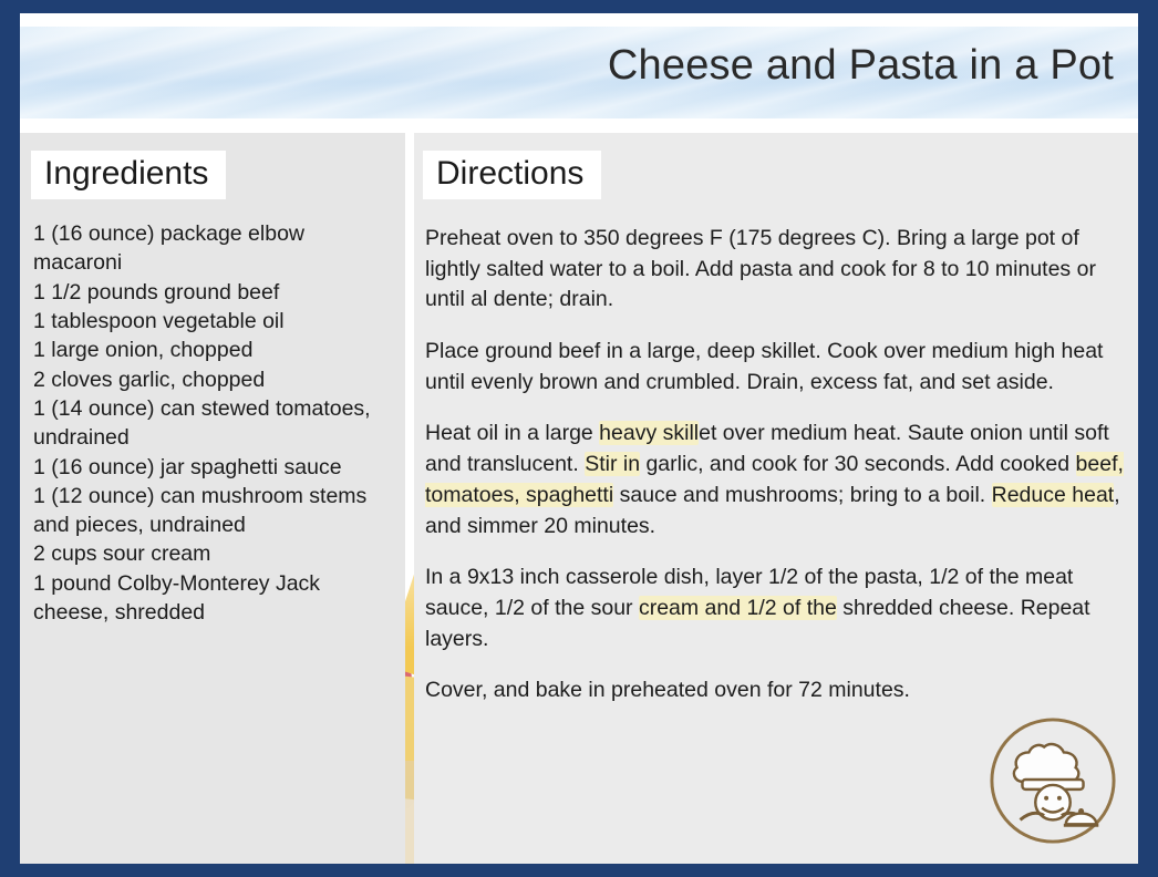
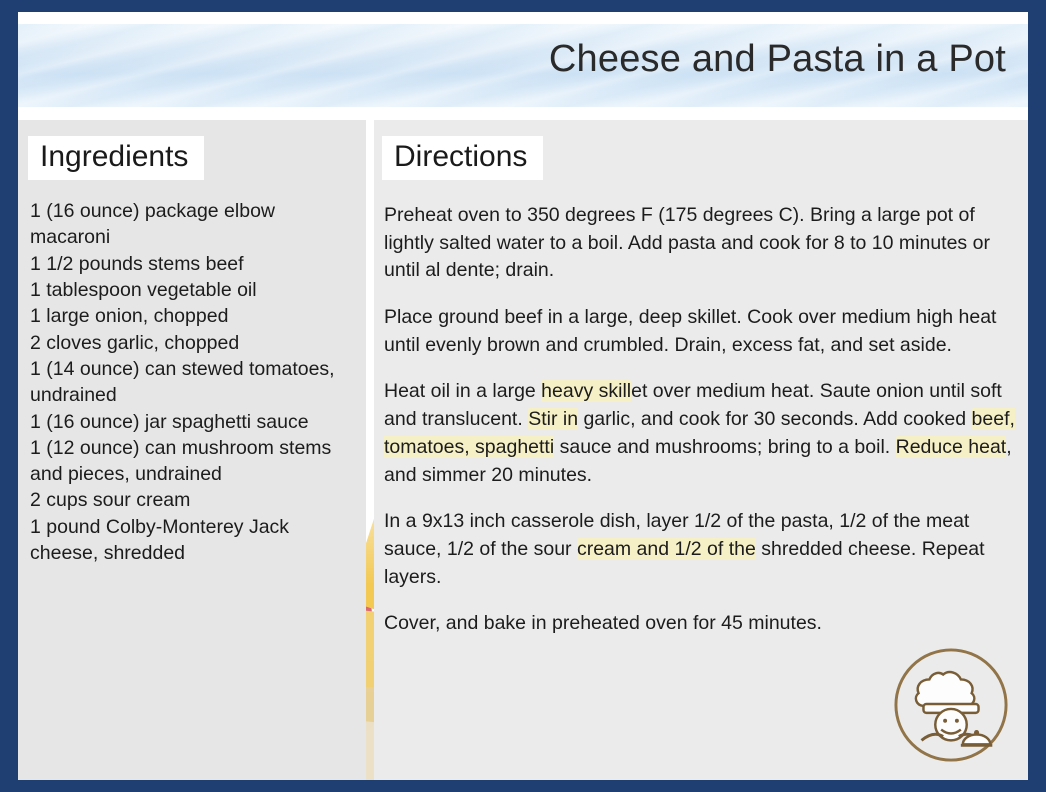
  Cheese and Pasta in a Pot
  Ingredients
  1 (16 ounce) package elbow macaroni
- 1 1/2 pounds ground beef
+ 1 1/2 pounds stems beef
  1 tablespoon vegetable oil
  1 large onion, chopped
  2 cloves garlic, chopped
  1 (14 ounce) can stewed tomatoes, undrained
  1 (16 ounce) jar spaghetti sauce
  1 (12 ounce) can mushroom stems and pieces, undrained
  2 cups sour cream
  1 pound Colby-Monterey Jack cheese, shredded
  Directions
  Preheat oven to 350 degrees F (175 degrees C). Bring a large pot of lightly salted water to a boil. Add pasta and cook for 8 to 10 minutes or until al dente; drain.
  Place ground beef in a large, deep skillet. Cook over medium high heat until evenly brown and crumbled. Drain, excess fat, and set aside.
  Heat oil in a large heavy skillet over medium heat. Saute onion until soft and translucent. Stir in garlic, and cook for 30 seconds. Add cooked beef, tomatoes, spaghetti sauce and mushrooms; bring to a boil. Reduce heat, and simmer 20 minutes.
  In a 9x13 inch casserole dish, layer 1/2 of the pasta, 1/2 of the meat sauce, 1/2 of the sour cream and 1/2 of the shredded cheese. Repeat layers.
- Cover, and bake in preheated oven for 72 minutes.
+ Cover, and bake in preheated oven for 45 minutes.
